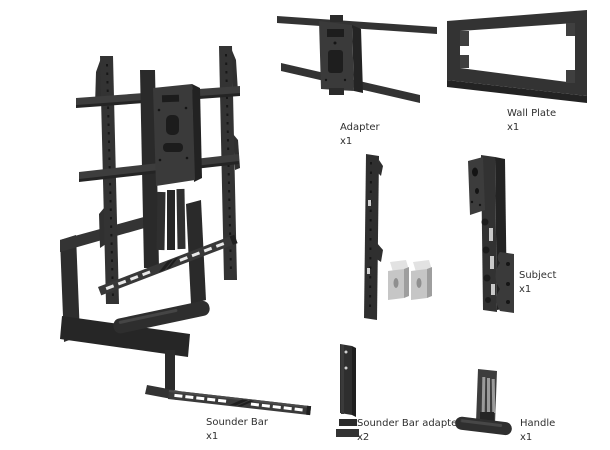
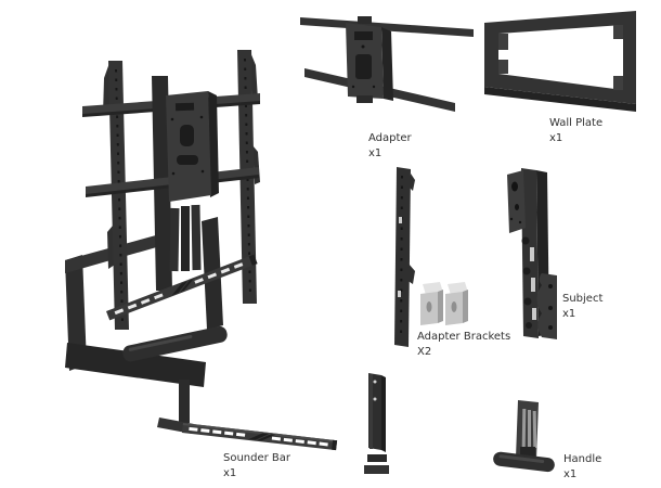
  Adapter
  x1
  Wall Plate
  x1
+ Adapter Brackets
+ X2
  Subject
  x1
  Sounder Bar
  x1
- Sounder Bar adapter
- x2
  Handle
  x1
